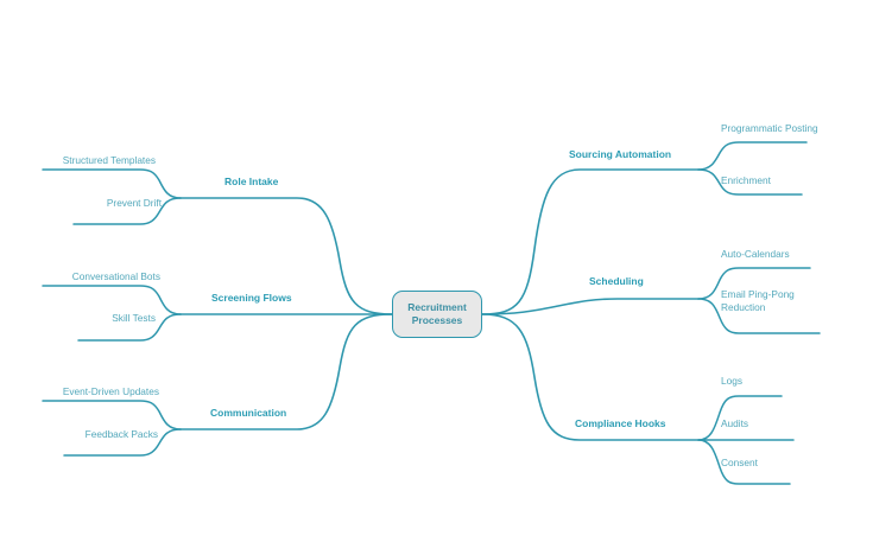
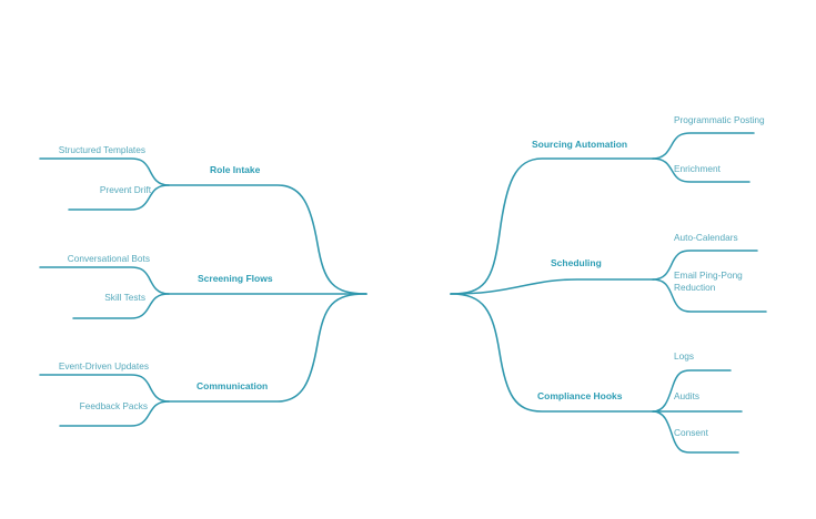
- Recruitment
- Processes
  Role Intake
  Screening Flows
  Communication
  Structured Templates
  Prevent Drift
  Conversational Bots
  Skill Tests
  Event-Driven Updates
  Feedback Packs
  Sourcing Automation
  Scheduling
  Compliance Hooks
  Programmatic Posting
  Enrichment
  Auto-Calendars
  Email Ping-Pong Reduction
  Logs
  Audits
  Consent
